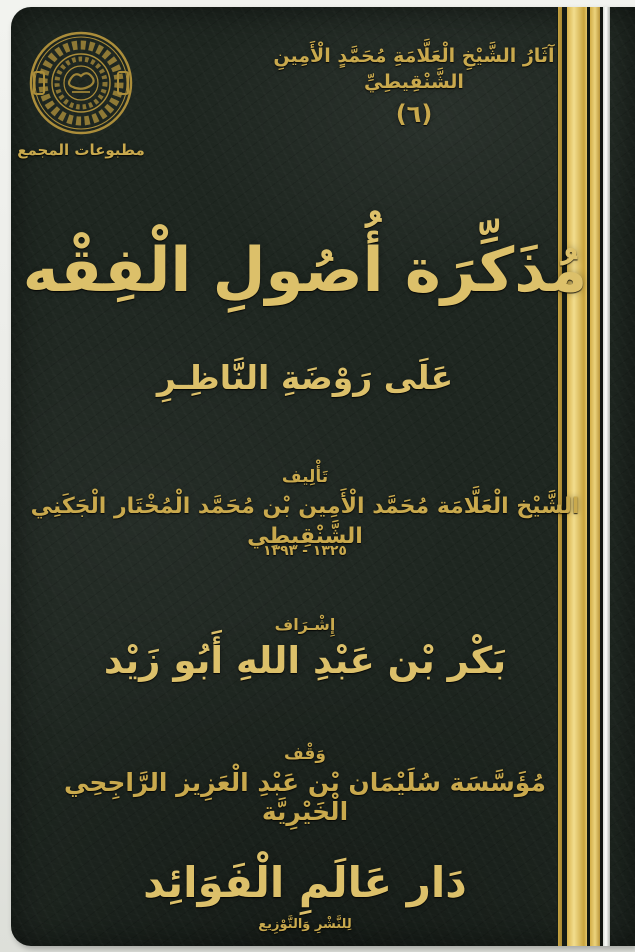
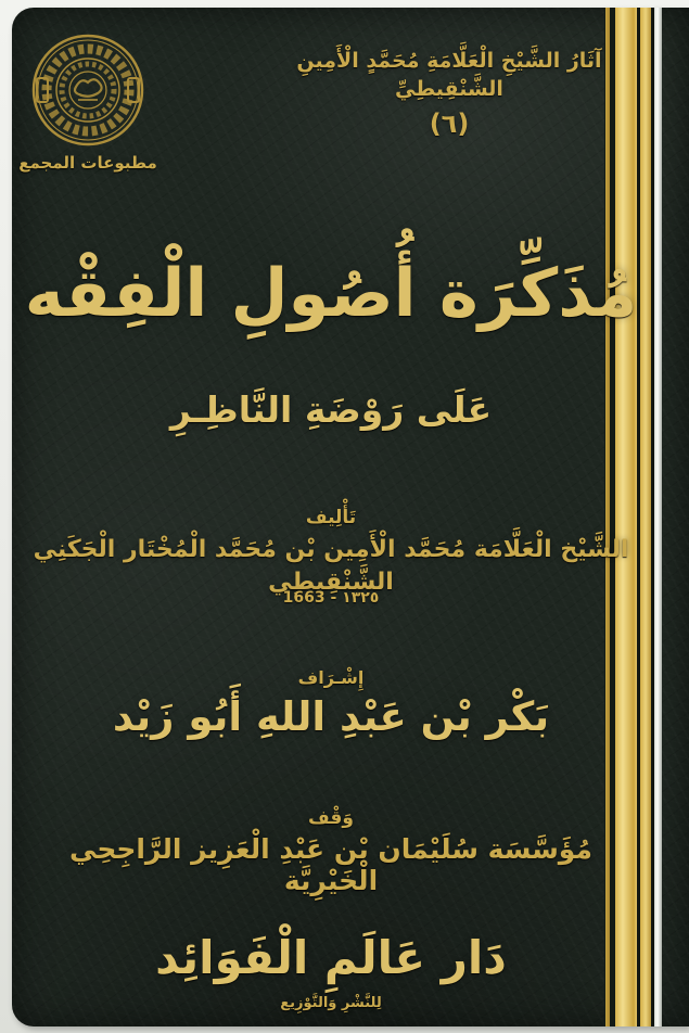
  مطبوعات المجمع
  آثَارُ الشَّيْخِ الْعَلَّامَةِ مُحَمَّدٍ الْأَمِينِ الشَّنْقِيطِيِّ
  (٦)
  مُذَكِّرَة أُصُولِ الْفِقْه
  عَلَى رَوْضَةِ النَّاظِـرِ
  تَأْلِيف
  الشَّيْخ الْعَلَّامَة مُحَمَّد الْأَمِين بْن مُحَمَّد الْمُخْتَار الْجَكَنِي الشَّنْقِيطِي
- ١٣٢٥ - ١٣٩٣
+ ١٣٢٥ - 1663
  إِشْـرَاف
  بَكْر بْن عَبْدِ اللهِ أَبُو زَيْد
  وَقْف
  مُؤَسَّسَة سُلَيْمَان بْن عَبْدِ الْعَزِيز الرَّاجِحِي الْخَيْرِيَّة
  دَار عَالَمِ الْفَوَائِد
  لِلنَّشْرِ وَالتَّوْزِيع
